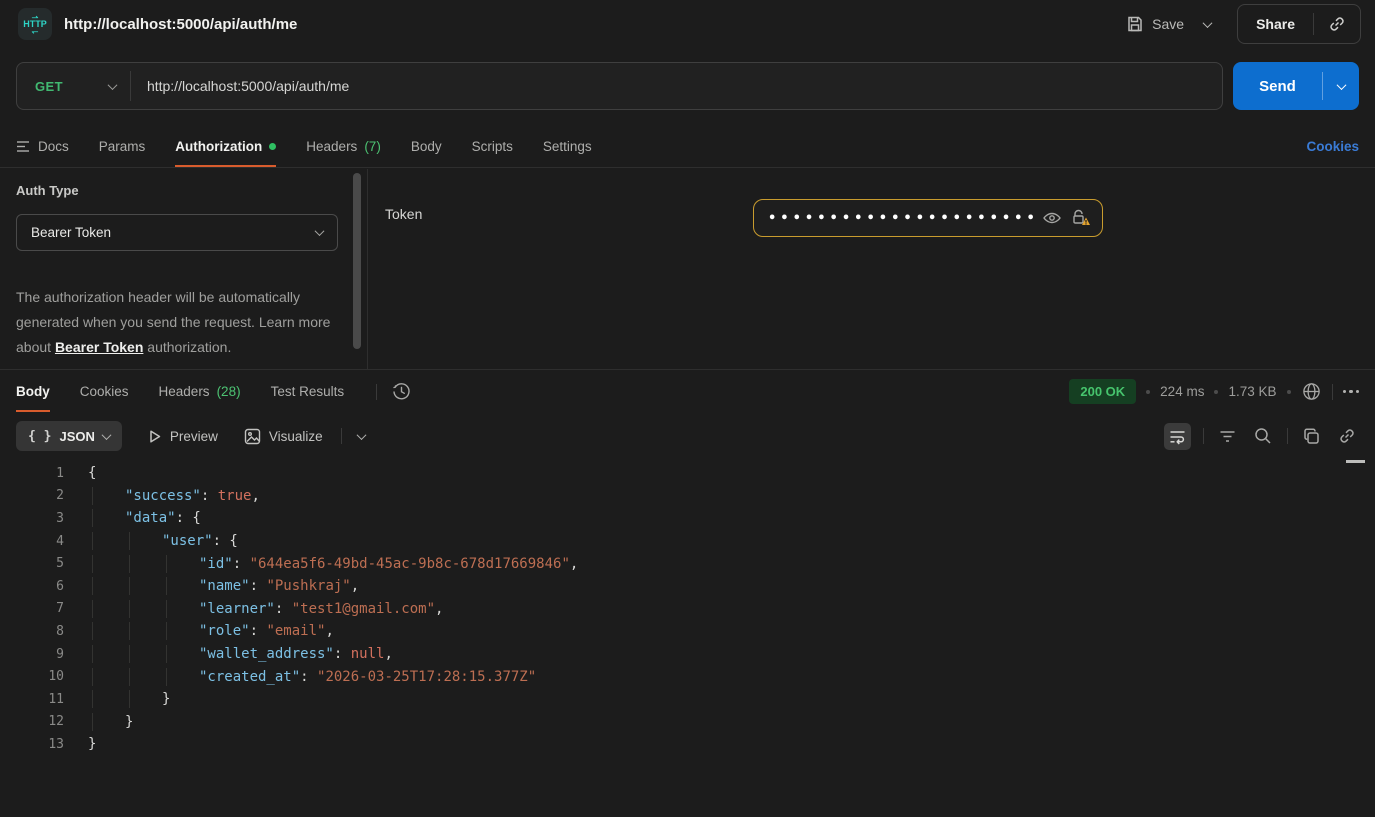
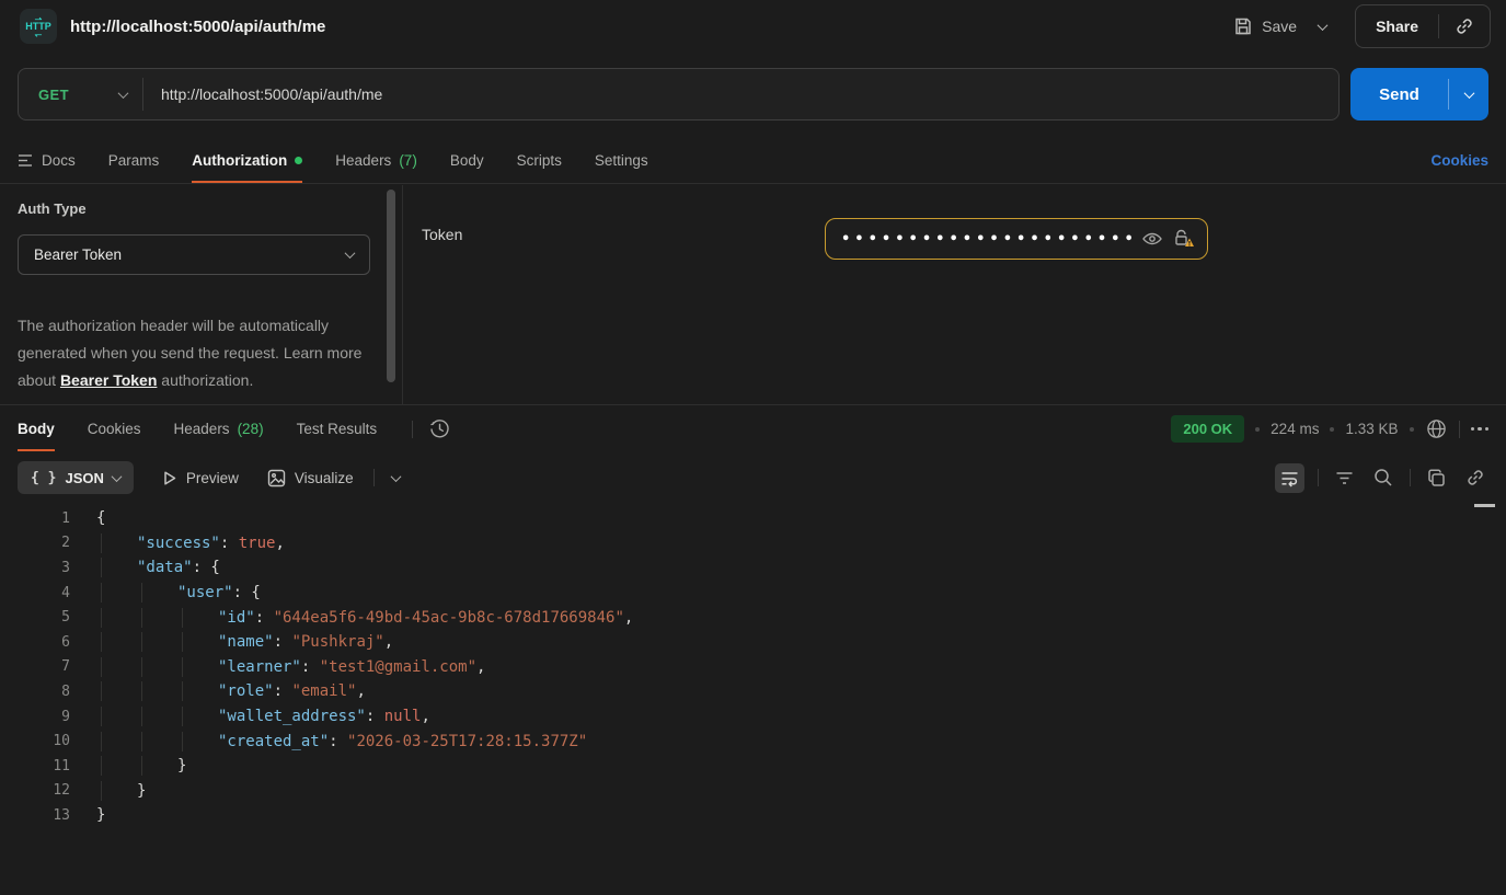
  ⇀
  HTTP
  ↽
  http://localhost:5000/api/auth/me
  Save
  Share
  GET
  http://localhost:5000/api/auth/me
  Send
  Docs
  Params
  Authorization
  Headers
  (7)
  Body
  Scripts
  Settings
  Cookies
  Auth Type
  Bearer Token
  The authorization header will be automatically generated when you send the request. Learn more about Bearer Token authorization.
  Token
  ••••••••••••••••••••••
  Body
  Cookies
  Headers
  (28)
  Test Results
  200 OK
  224 ms
- 1.73 KB
+ 1.33 KB
  { }
  JSON
  Preview
  Visualize
  1
  {
  2
  "success"
  :
  true
  ,
  3
  "data"
  : {
  4
  "user"
  : {
  5
  "id"
  :
  "644ea5f6-49bd-45ac-9b8c-678d17669846"
  ,
  6
  "name"
  :
  "Pushkraj"
  ,
  7
  "learner"
  :
  "test1@gmail.com"
  ,
  8
  "role"
  :
  "email"
  ,
  9
  "wallet_address"
  :
  null
  ,
  10
  "created_at"
  :
  "2026-03-25T17:28:15.377Z"
  11
  }
  12
  }
  13
  }
